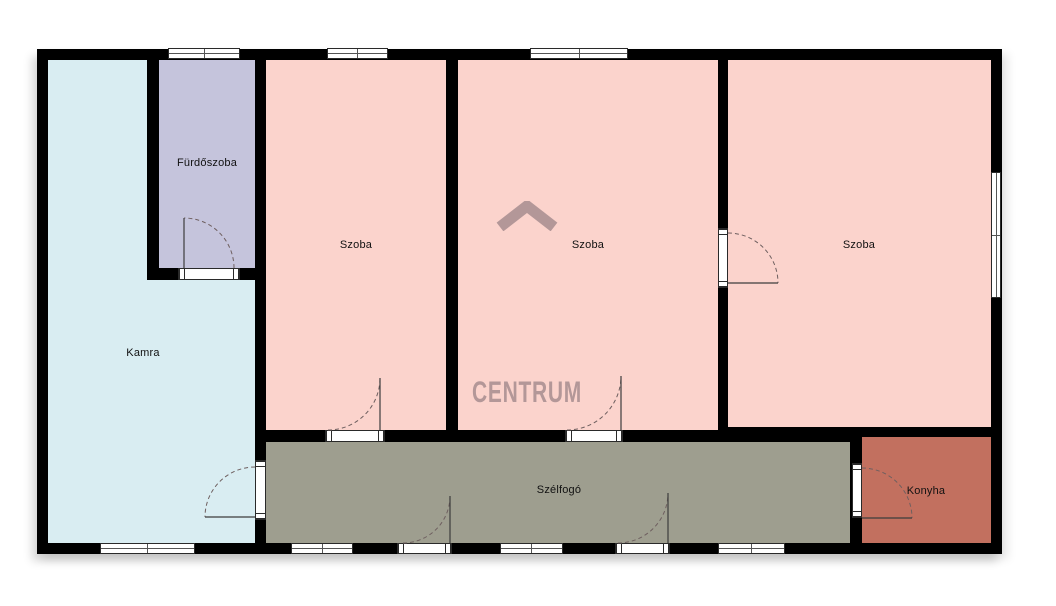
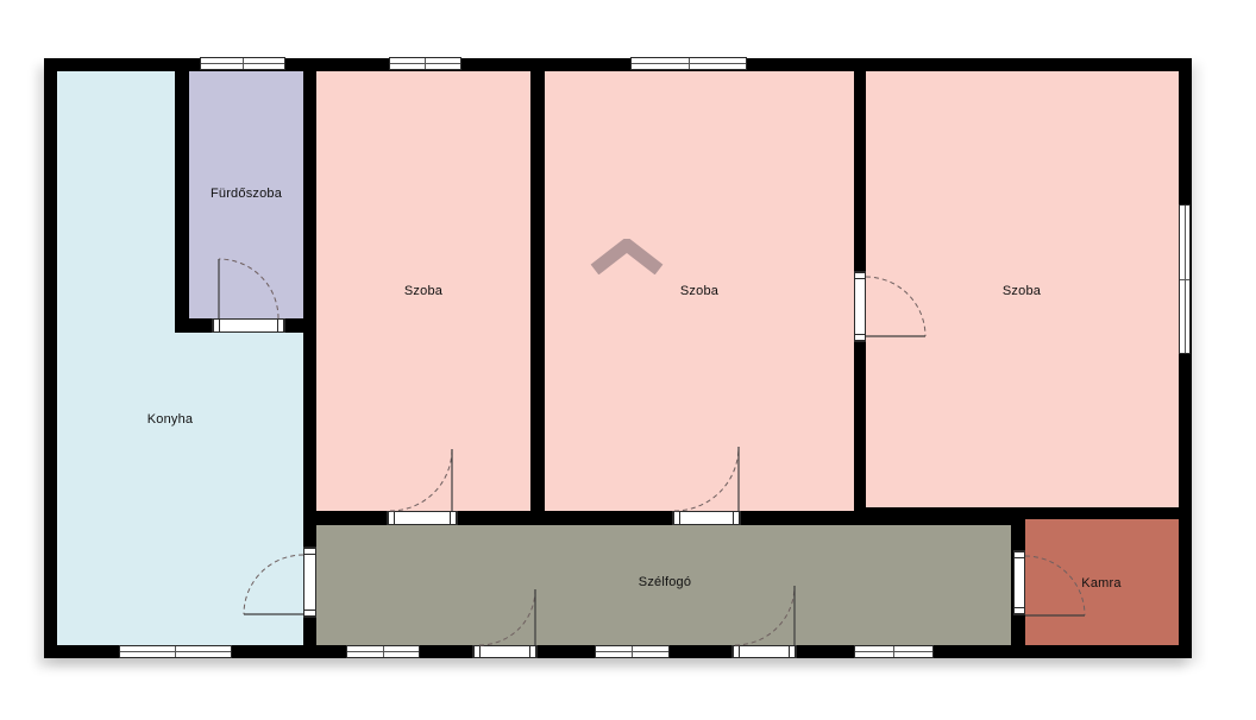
- CENTRUM
  Fürdőszoba
- Kamra
+ Konyha
  Szoba
  Szoba
  Szoba
  Szélfogó
- Konyha
+ Kamra
